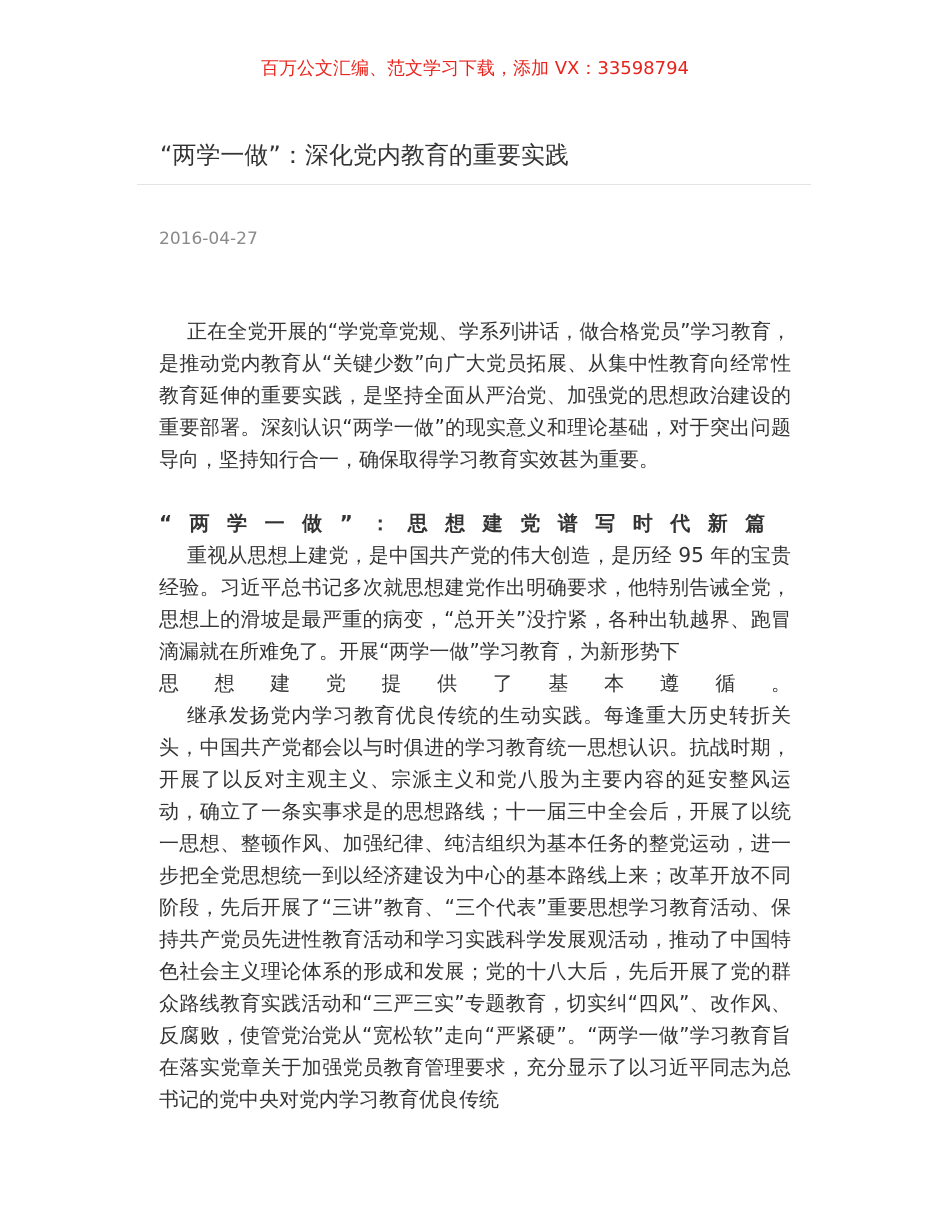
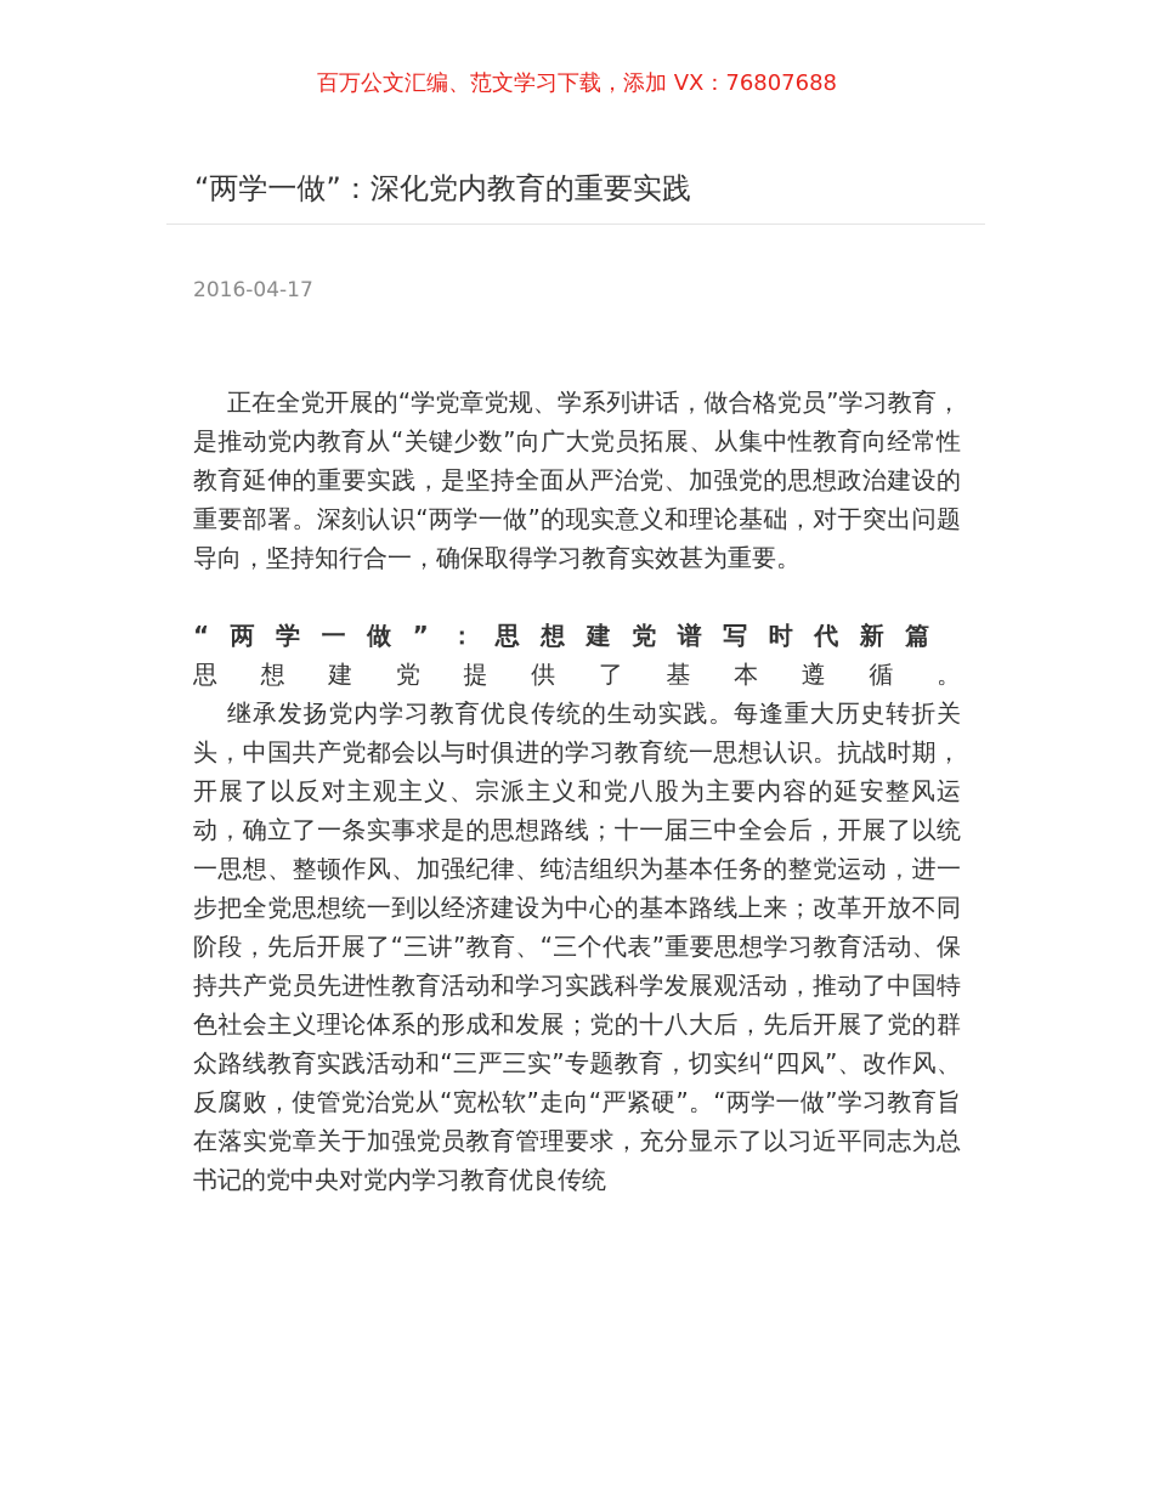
- 百万公文汇编、范文学习下载，添加 VX：33598794
+ 百万公文汇编、范文学习下载，添加 VX：76807688
  “两学一做”：深化党内教育的重要实践
- 2016-04-27
+ 2016-04-17
  正在全党开展的“学党章党规、学系列讲话，做合格党员”学习教育，是推动党内教育从“关键少数”向广大党员拓展、从集中性教育向经常性教育延伸的重要实践，是坚持全面从严治党、加强党的思想政治建设的重要部署。深刻认识“两学一做”的现实意义和理论基础，对于突出问题导向，坚持知行合一，确保取得学习教育实效甚为重要。
  “两学一做”：思想建党谱写时代新篇
- 重视从思想上建党，是中国共产党的伟大创造，是历经 95 年的宝贵经验。习近平总书记多次就思想建党作出明确要求，他特别告诫全党，思想上的滑坡是最严重的病变，“总开关”没拧紧，各种出轨越界、跑冒滴漏就在所难免了。开展“两学一做”学习教育，为新形势下
  思想建党提供了基本遵循。
  继承发扬党内学习教育优良传统的生动实践。每逢重大历史转折关头，中国共产党都会以与时俱进的学习教育统一思想认识。抗战时期，开展了以反对主观主义、宗派主义和党八股为主要内容的延安整风运动，确立了一条实事求是的思想路线；十一届三中全会后，开展了以统一思想、整顿作风、加强纪律、纯洁组织为基本任务的整党运动，进一步把全党思想统一到以经济建设为中心的基本路线上来；改革开放不同阶段，先后开展了“三讲”教育、“三个代表”重要思想学习教育活动、保持共产党员先进性教育活动和学习实践科学发展观活动，推动了中国特色社会主义理论体系的形成和发展；党的十八大后，先后开展了党的群众路线教育实践活动和“三严三实”专题教育，切实纠“四风”、改作风、反腐败，使管党治党从“宽松软”走向“严紧硬”。“两学一做”学习教育旨在落实党章关于加强党员教育管理要求，充分显示了以习近平同志为总书记的党中央对党内学习教育优良传统
